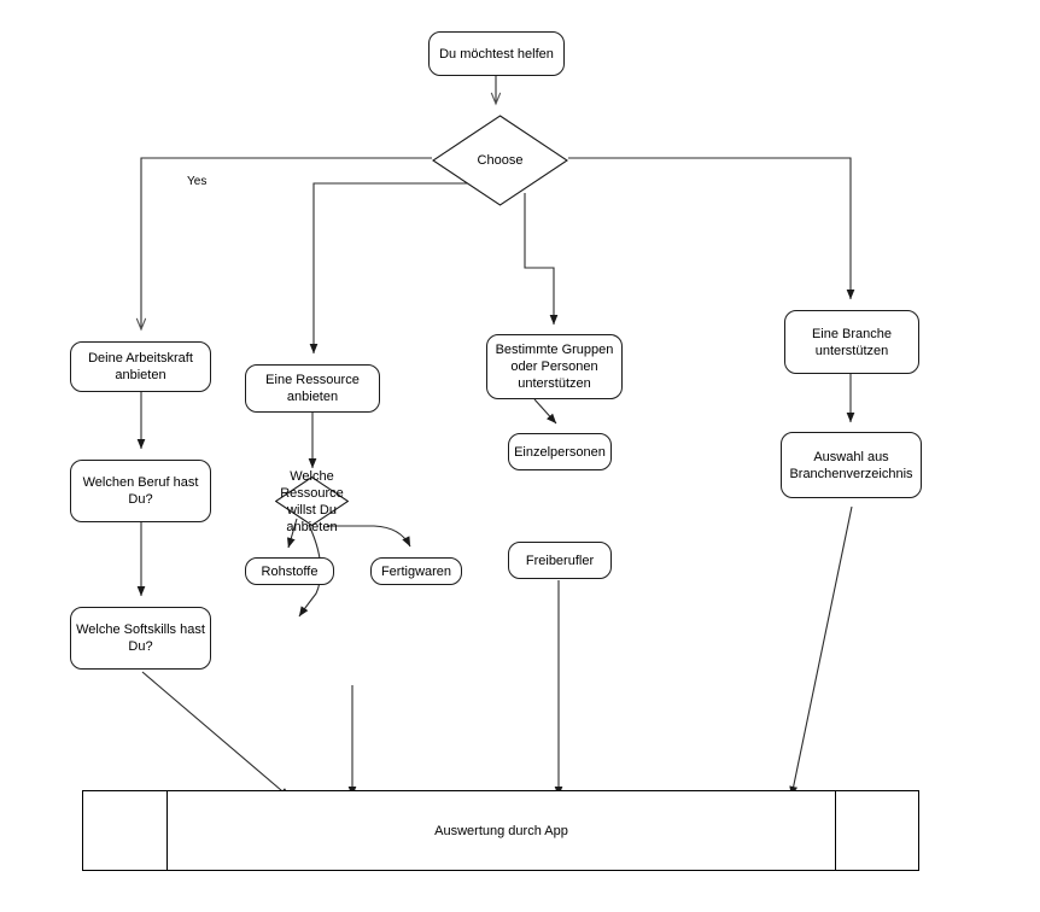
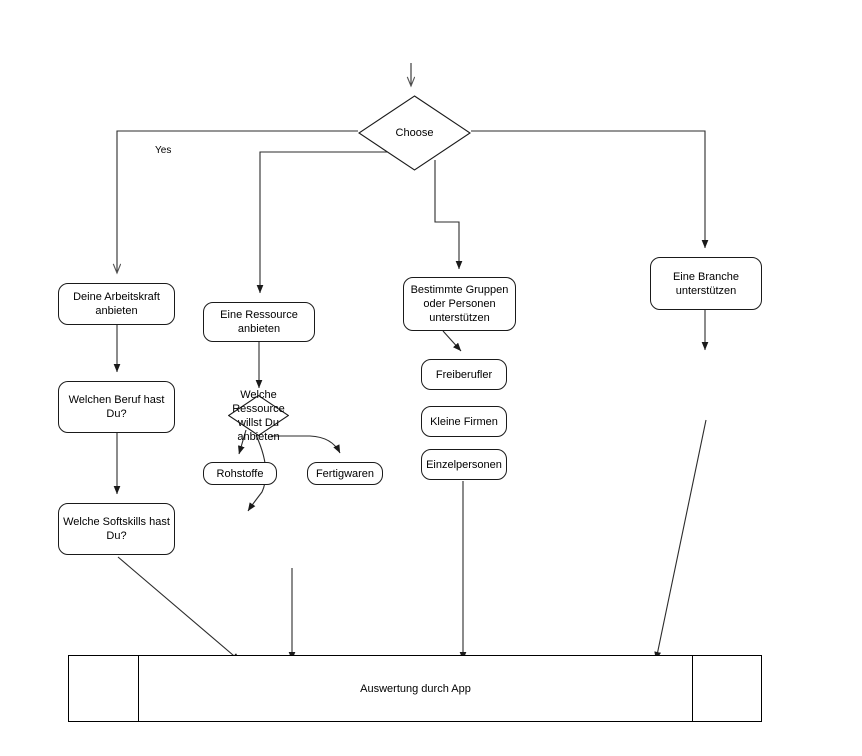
- Du möchtest helfen
  Choose
  Deine Arbeitskraft
  anbieten
  Welchen Beruf hast
  Du?
  Welche Softskills hast
  Du?
  Eine Ressource
  anbieten
  Welche
  Ressource
  willst Du
  anbieten
  Rohstoffe
  Fertigwaren
  Bestimmte Gruppen
  oder Personen
  unterstützen
- Einzelpersonen
+ Freiberufler
+ Kleine Firmen
- Freiberufler
+ Einzelpersonen
  Eine Branche
  unterstützen
- Auswahl aus
- Branchenverzeichnis
  Yes
  Auswertung durch App
